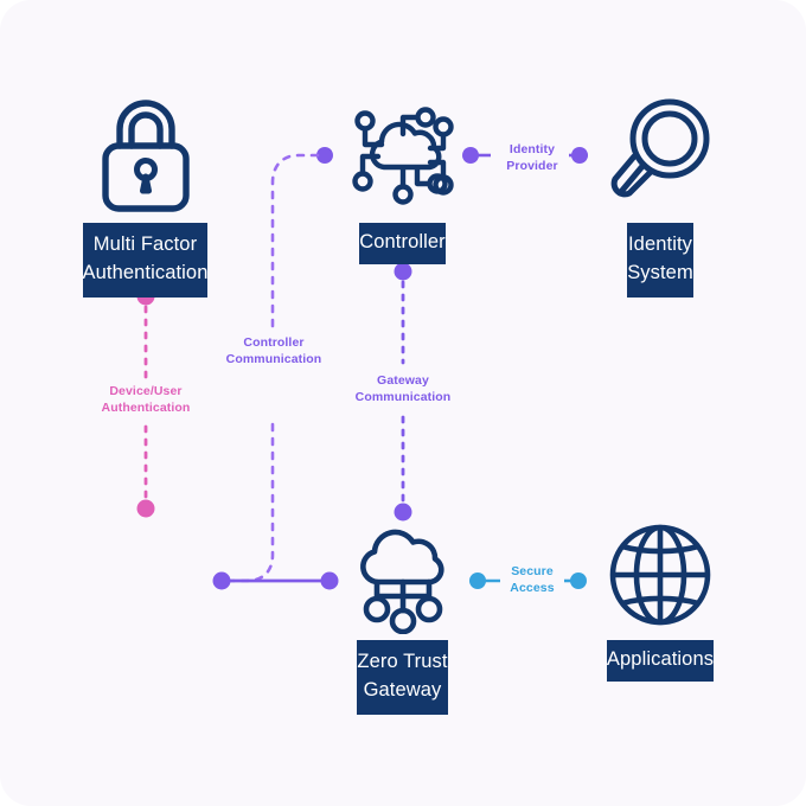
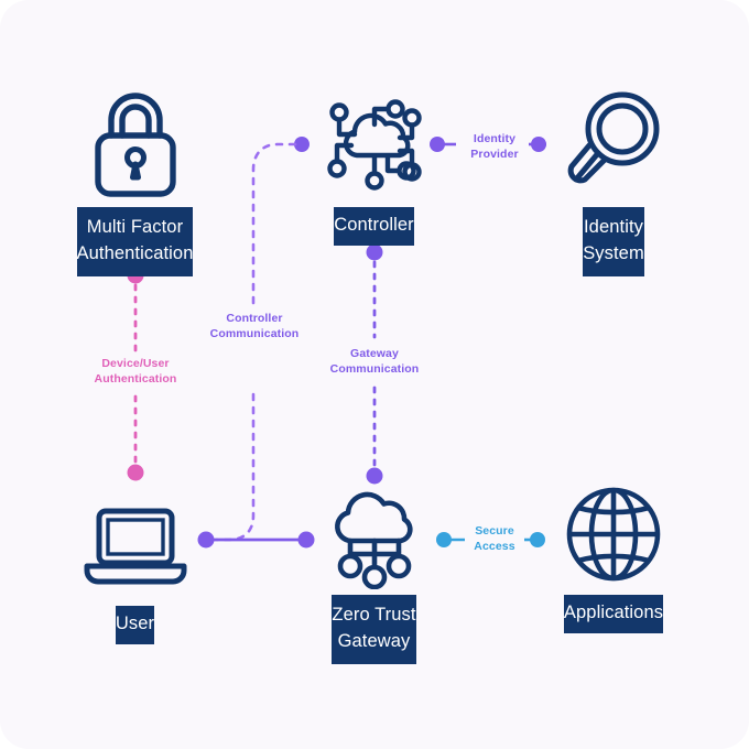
  Identity
  Provider
  Secure
  Access
  Device/User
  Authentication
  Controller
  Communication
  Gateway
  Communication
  Multi Factor
  Authentication
  Controller
  Identity
  System
+ User
  Zero Trust
  Gateway
  Applications
